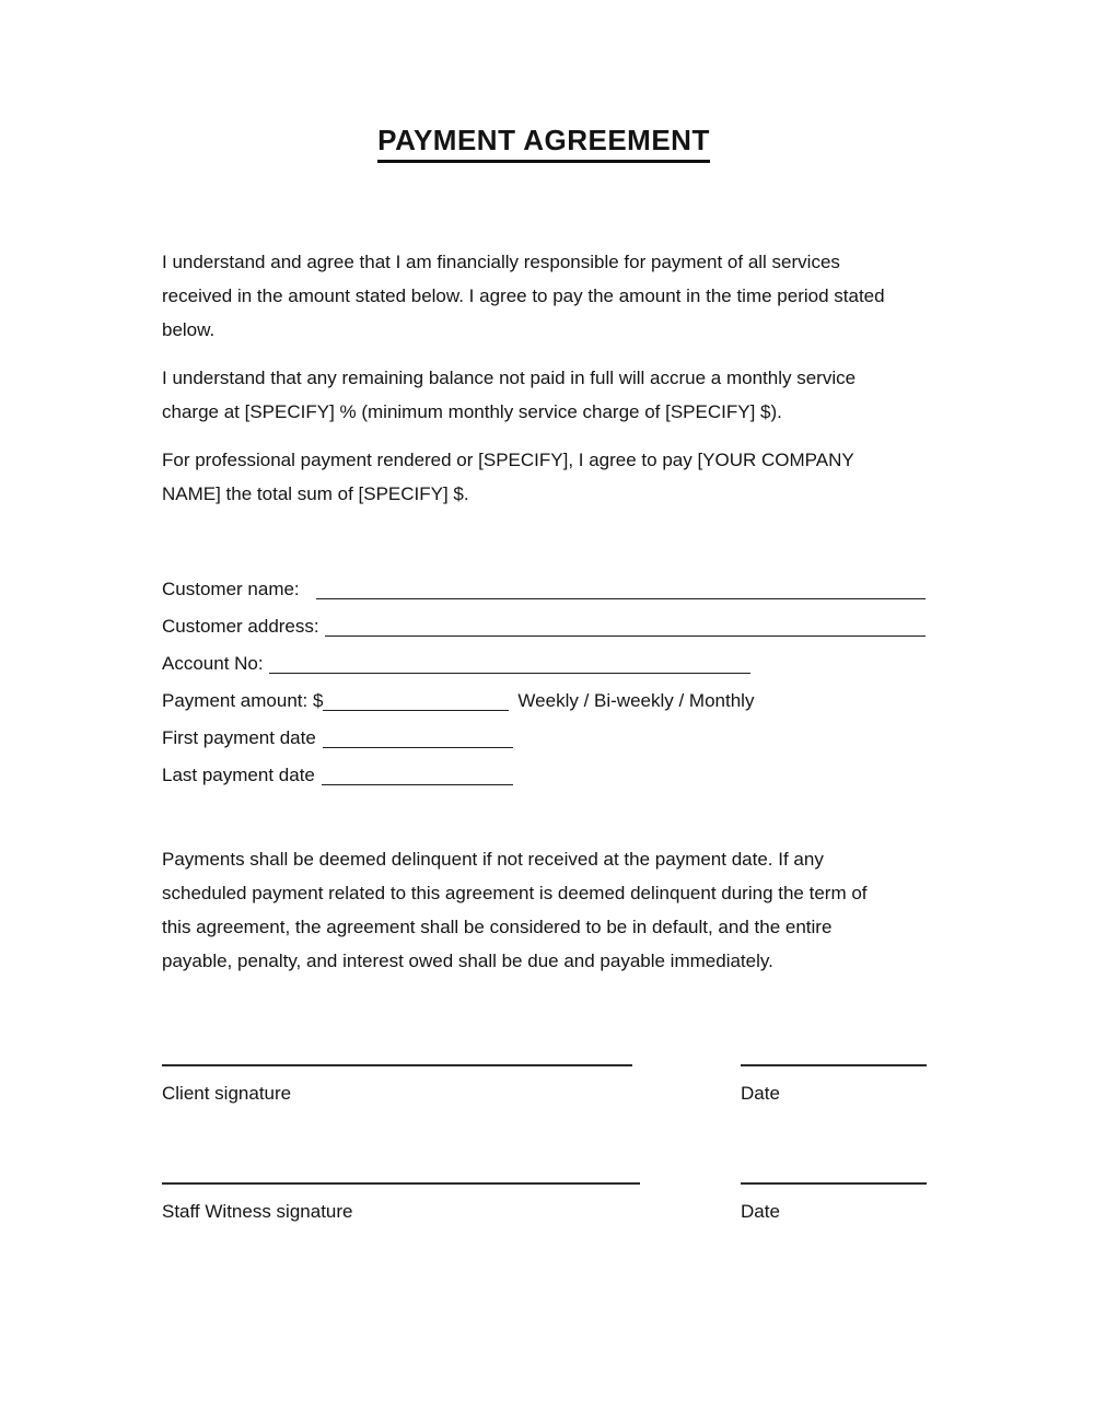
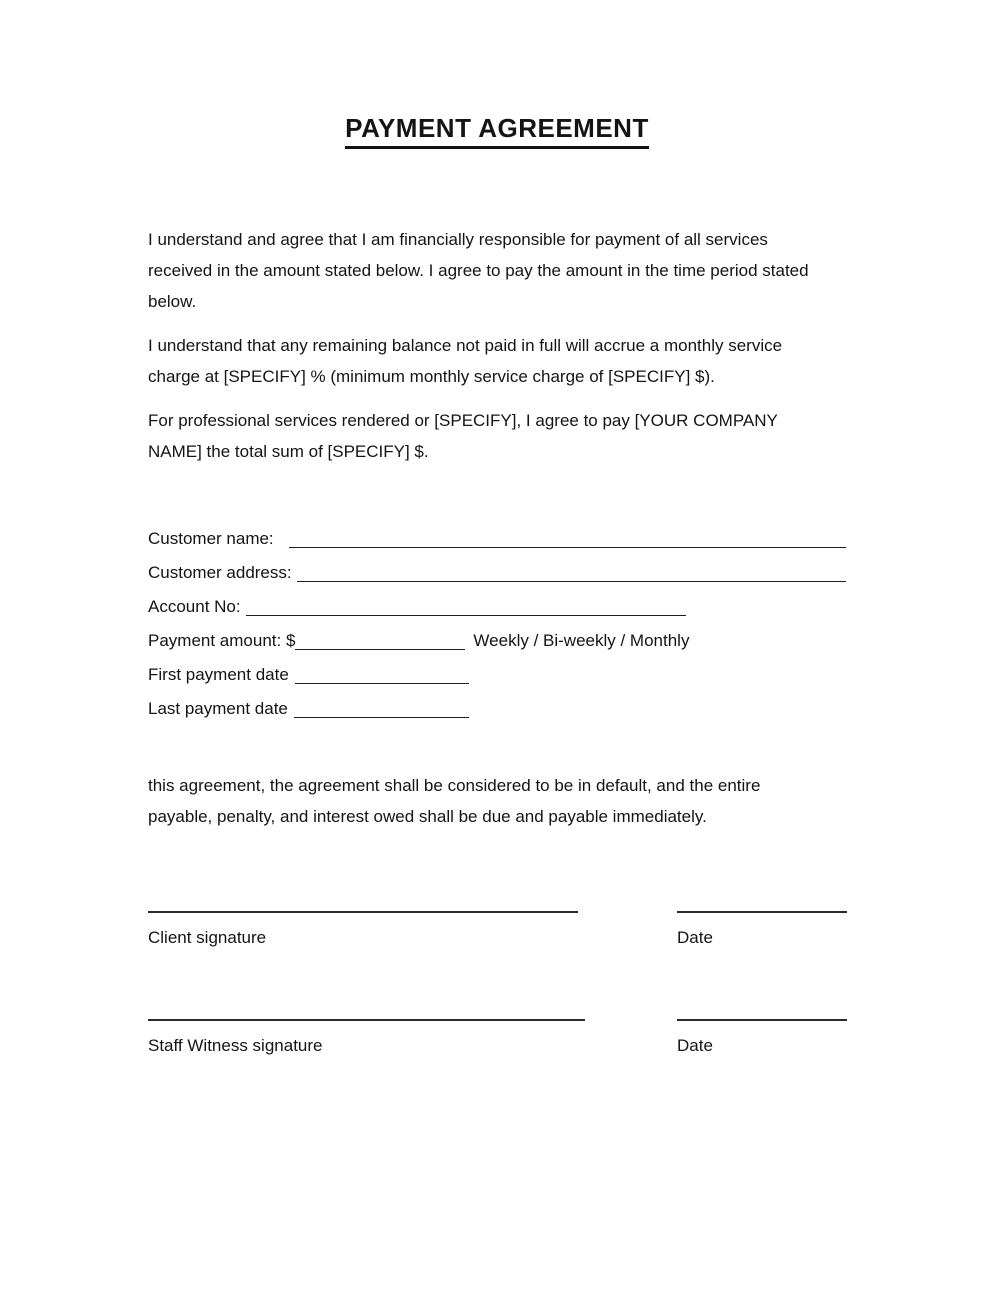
  PAYMENT AGREEMENT
  I understand and agree that I am financially responsible for payment of all services
  received in the amount stated below. I agree to pay the amount in the time period stated
  below.
  I understand that any remaining balance not paid in full will accrue a monthly service
  charge at [SPECIFY] % (minimum monthly service charge of [SPECIFY] $).
- For professional payment rendered or [SPECIFY], I agree to pay [YOUR COMPANY
+ For professional services rendered or [SPECIFY], I agree to pay [YOUR COMPANY
  NAME] the total sum of [SPECIFY] $.
  Customer name:
  Customer address:
  Account No:
  Payment amount: $
  Weekly / Bi-weekly / Monthly
  First payment date
  Last payment date
- Payments shall be deemed delinquent if not received at the payment date. If any
- scheduled payment related to this agreement is deemed delinquent during the term of
  this agreement, the agreement shall be considered to be in default, and the entire
  payable, penalty, and interest owed shall be due and payable immediately.
  Client signature
  Date
  Staff Witness signature
  Date
